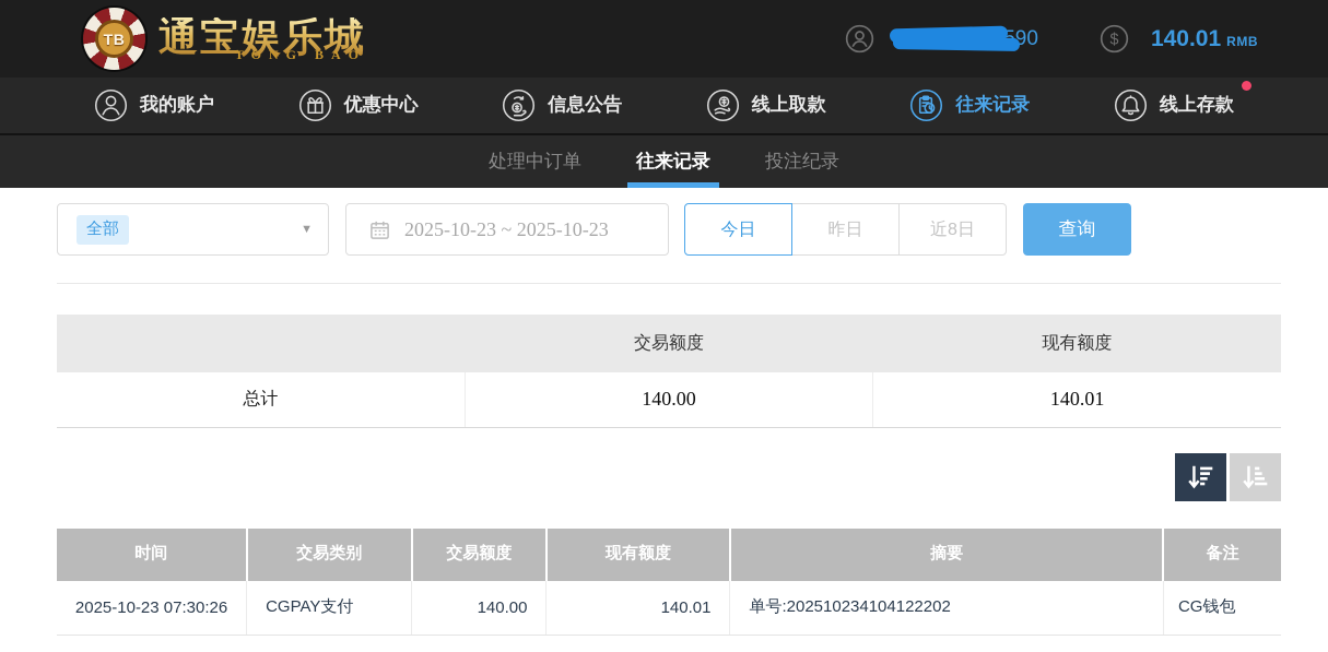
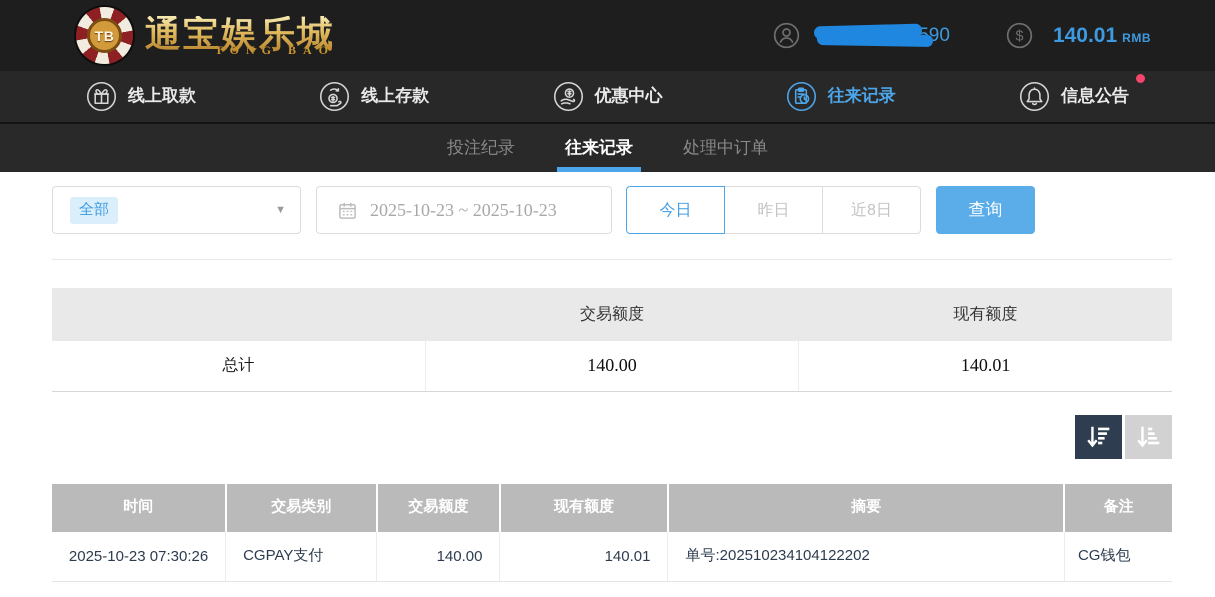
  TB
  通宝娱乐城
  TONG BAO
  $
  140.01
  RMB
- 我的账户
- 优惠中心
+ 线上取款
- 信息公告
+ 线上存款
- 线上取款
+ 优惠中心
  往来记录
- 线上存款
+ 信息公告
- 处理中订单
+ 投注纪录
  往来记录
- 投注纪录
+ 处理中订单
  全部
  ▼
  2025-10-23 ~ 2025-10-23
  今日
  昨日
  近8日
  查询
  	交易额度	现有额度
  总计	140.00	140.01
  时间	交易类别	交易额度	现有额度	摘要	备注
  2025-10-23 07:30:26	CGPAY支付	140.00	140.01	单号:202510234104122202	CG钱包
